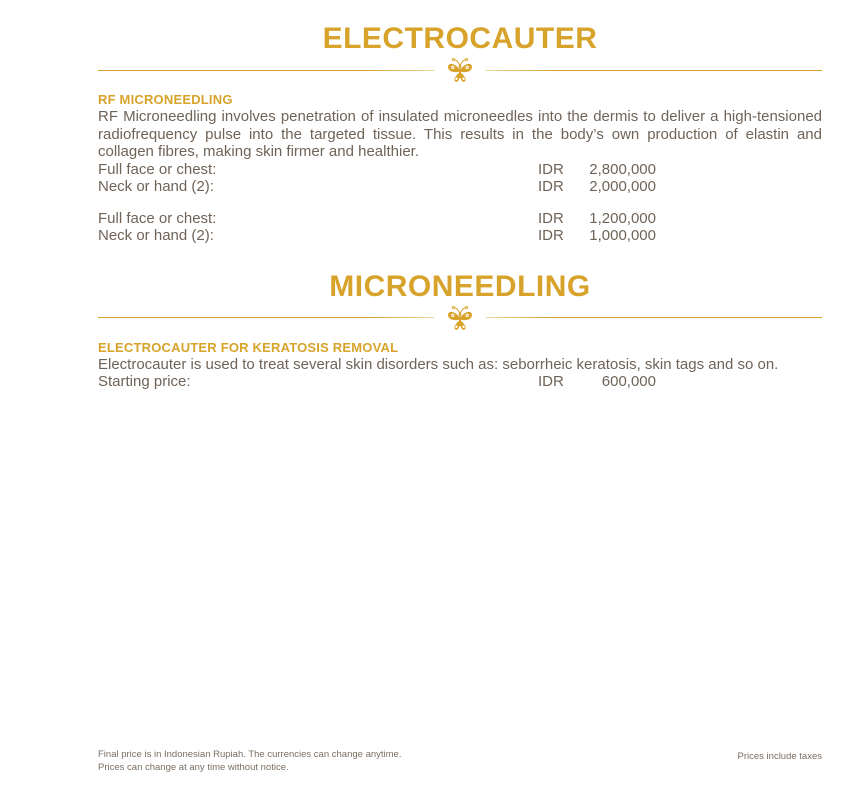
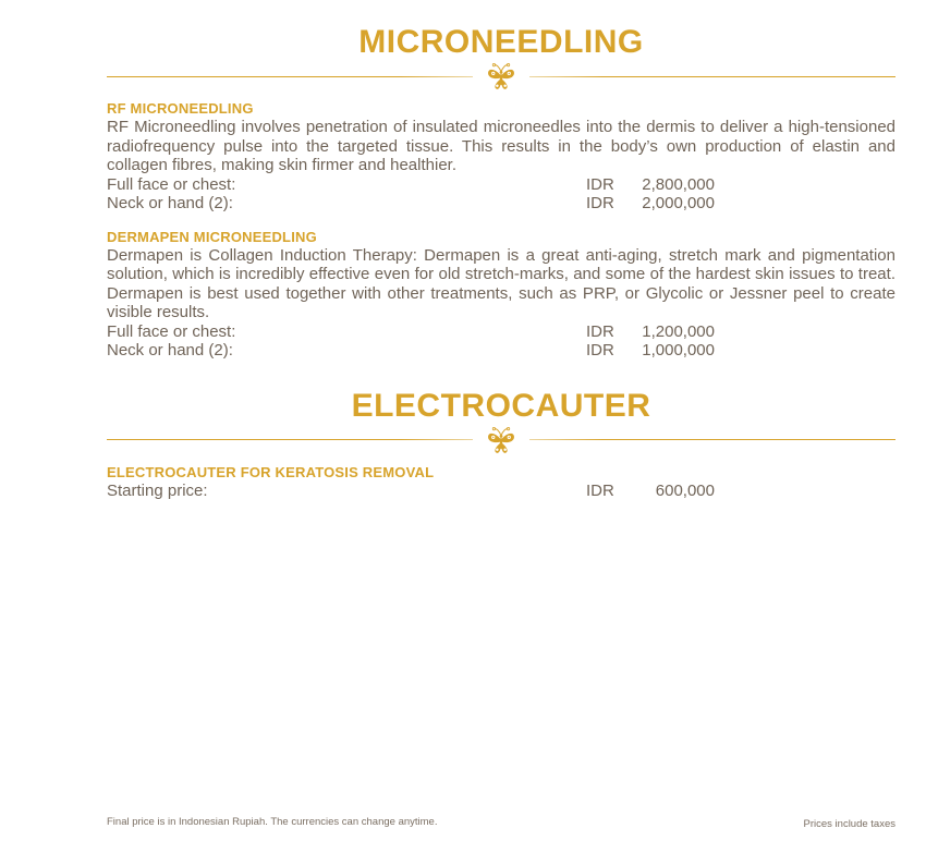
- ELECTROCAUTER
+ MICRONEEDLING
  RF MICRONEEDLING
  RF Microneedling involves penetration of insulated microneedles into the dermis to deliver a high-tensioned radiofrequency pulse into the targeted tissue. This results in the body’s own production of elastin and collagen fibres, making skin firmer and healthier.
  Full face or chest:
  IDR
  2,800,000
  Neck or hand (2):
  IDR
  2,000,000
+ DERMAPEN MICRONEEDLING
+ Dermapen is Collagen Induction Therapy: Dermapen is a great anti-aging, stretch mark and pigmentation solution, which is incredibly effective even for old stretch-marks, and some of the hardest skin issues to treat. Dermapen is best used together with other treatments, such as PRP, or Glycolic or Jessner peel to create visible results.
  Full face or chest:
  IDR
  1,200,000
  Neck or hand (2):
  IDR
  1,000,000
- MICRONEEDLING
+ ELECTROCAUTER
  ELECTROCAUTER FOR KERATOSIS REMOVAL
- Electrocauter is used to treat several skin disorders such as: seborrheic keratosis, skin tags and so on.
  Starting price:
  IDR
  600,000
  Final price is in Indonesian Rupiah. The currencies can change anytime.
- Prices can change at any time without notice.
  Prices include taxes
